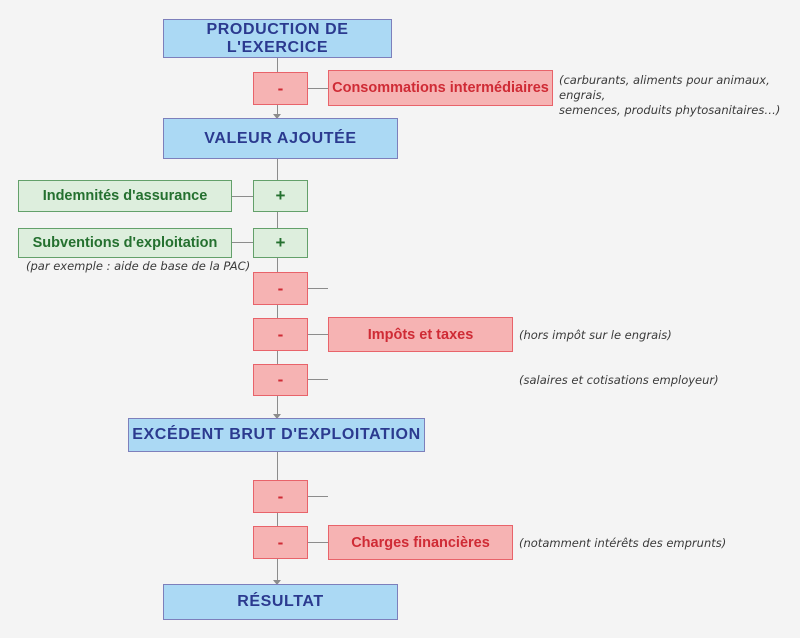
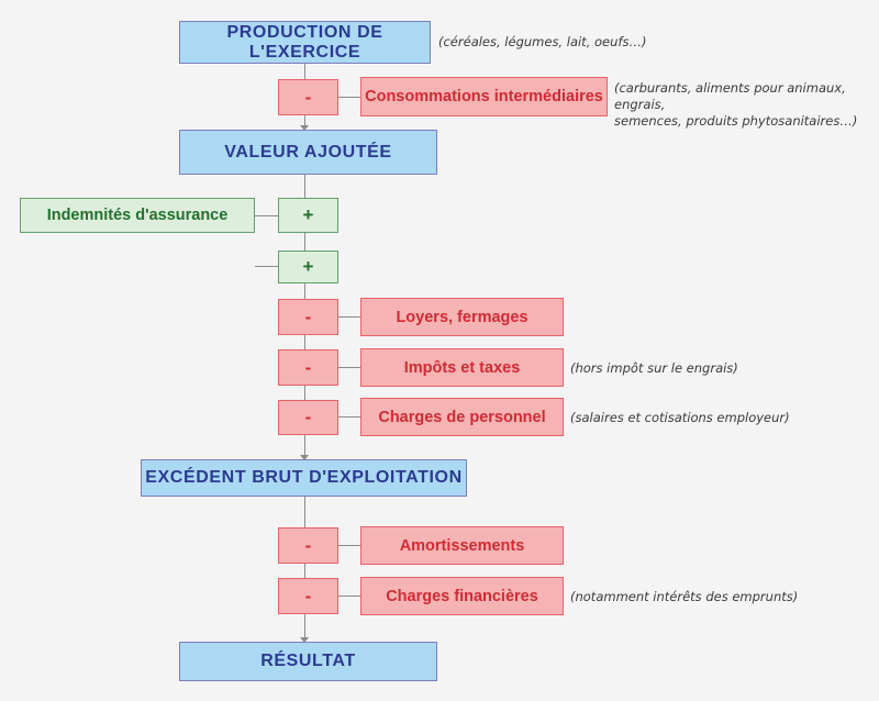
  PRODUCTION DE L'EXERCICE
+ (céréales, légumes, lait, oeufs…)
  -
  Consommations intermédiaires
  (carburants, aliments pour animaux, engrais,
  semences, produits phytosanitaires…)
  VALEUR AJOUTÉE
  Indemnités d'assurance
  +
- Subventions d'exploitation
  +
- (par exemple : aide de base de la PAC)
  -
+ Loyers, fermages
  -
  Impôts et taxes
  (hors impôt sur le engrais)
  -
+ Charges de personnel
  (salaires et cotisations employeur)
  EXCÉDENT BRUT D'EXPLOITATION
  -
+ Amortissements
  -
  Charges financières
  (notamment intérêts des emprunts)
  RÉSULTAT
